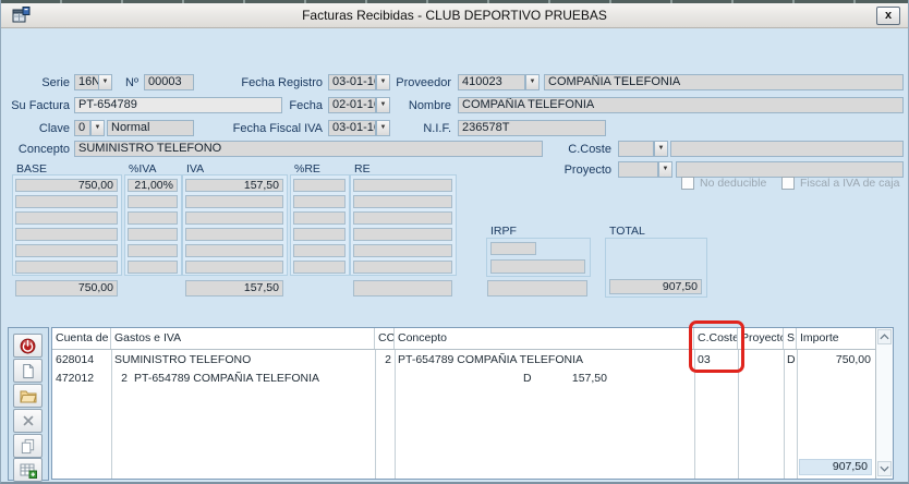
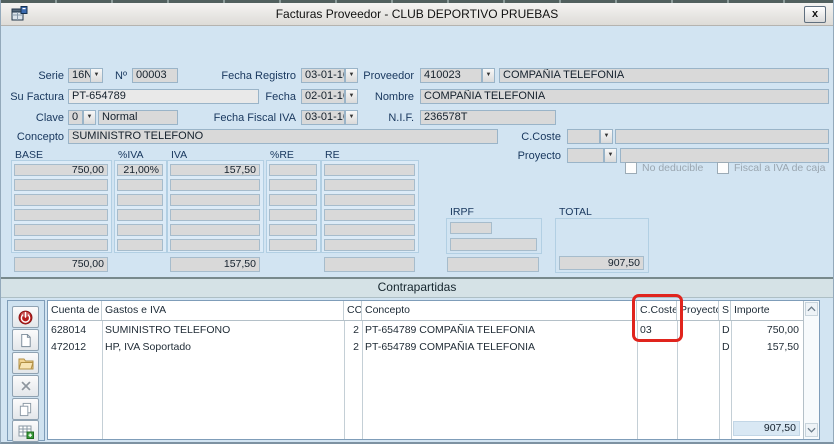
- Facturas Recibidas - CLUB DEPORTIVO PRUEBAS
+ Facturas Proveedor - CLUB DEPORTIVO PRUEBAS
  x
  Serie
  16N
  Nº
  00003
  Fecha Registro
  03-01-1
  Proveedor
  410023
  COMPAÑIA TELEFONIA
  Su Factura
  PT-654789
  Fecha
  02-01-1
  Nombre
  COMPAÑIA TELEFONIA
  Clave
  0
  Normal
  Fecha Fiscal IVA
  03-01-1
  N.I.F.
  236578T
  Concepto
  SUMINISTRO TELEFONO
  C.Coste
  Proyecto
  No deducible
  Fiscal a IVA de caja
  BASE
  %IVA
  IVA
  %RE
  RE
  750,00
  21,00%
  157,50
  750,00
  157,50
  IRPF
  TOTAL
  907,50
+ Contrapartidas
  Cuenta de
  Gastos e IVA
  CC
  Concepto
  C.Coste
  Proyecto
  S
  Importe
  628014
  SUMINISTRO TELEFONO
  2
  PT-654789 COMPAÑIA TELEFONIA
  03
  D
  750,00
  472012
+ HP, IVA Soportado
  2
  PT-654789 COMPAÑIA TELEFONIA
  D
  157,50
  907,50
